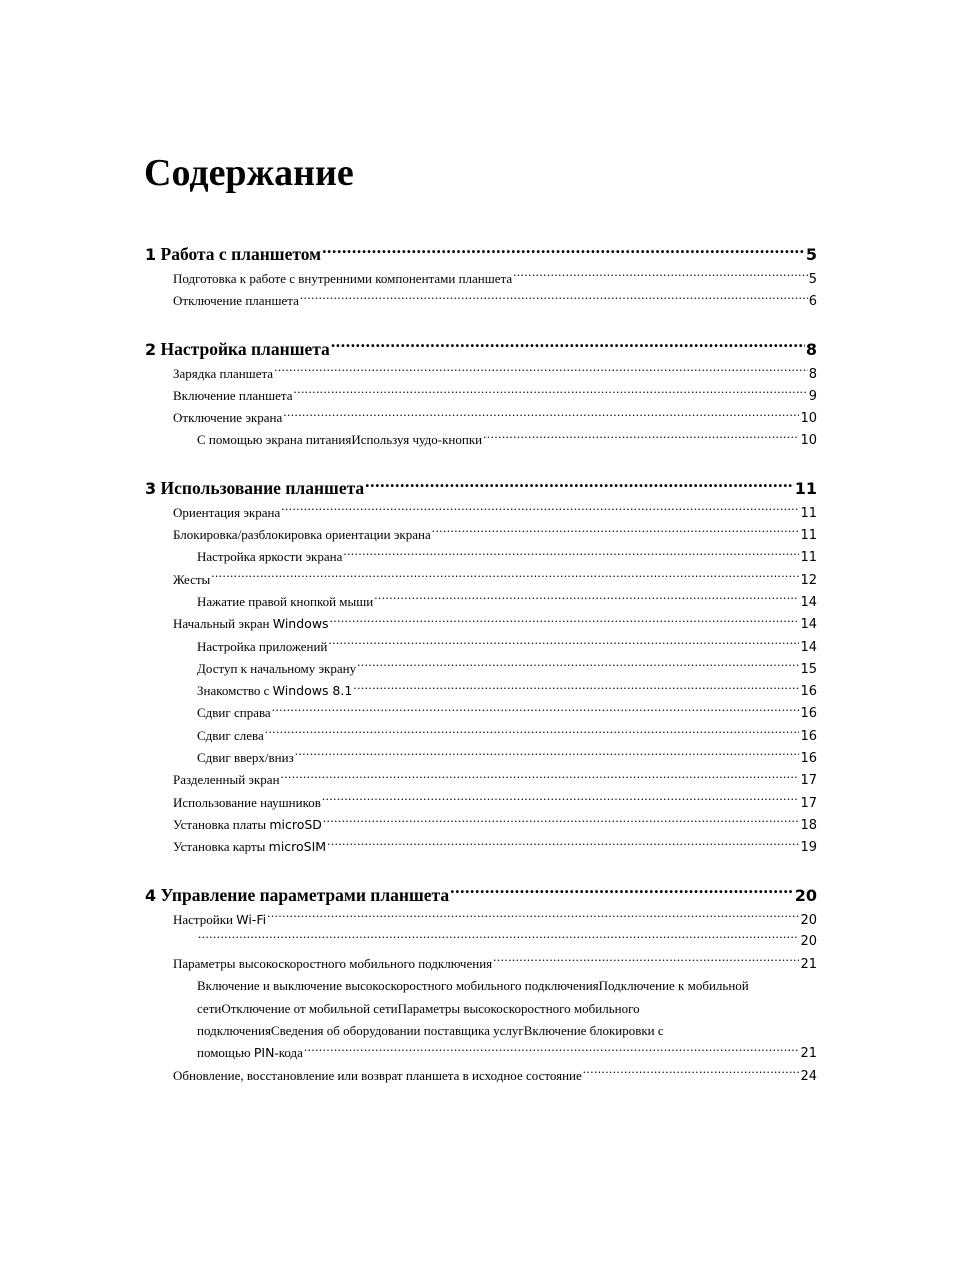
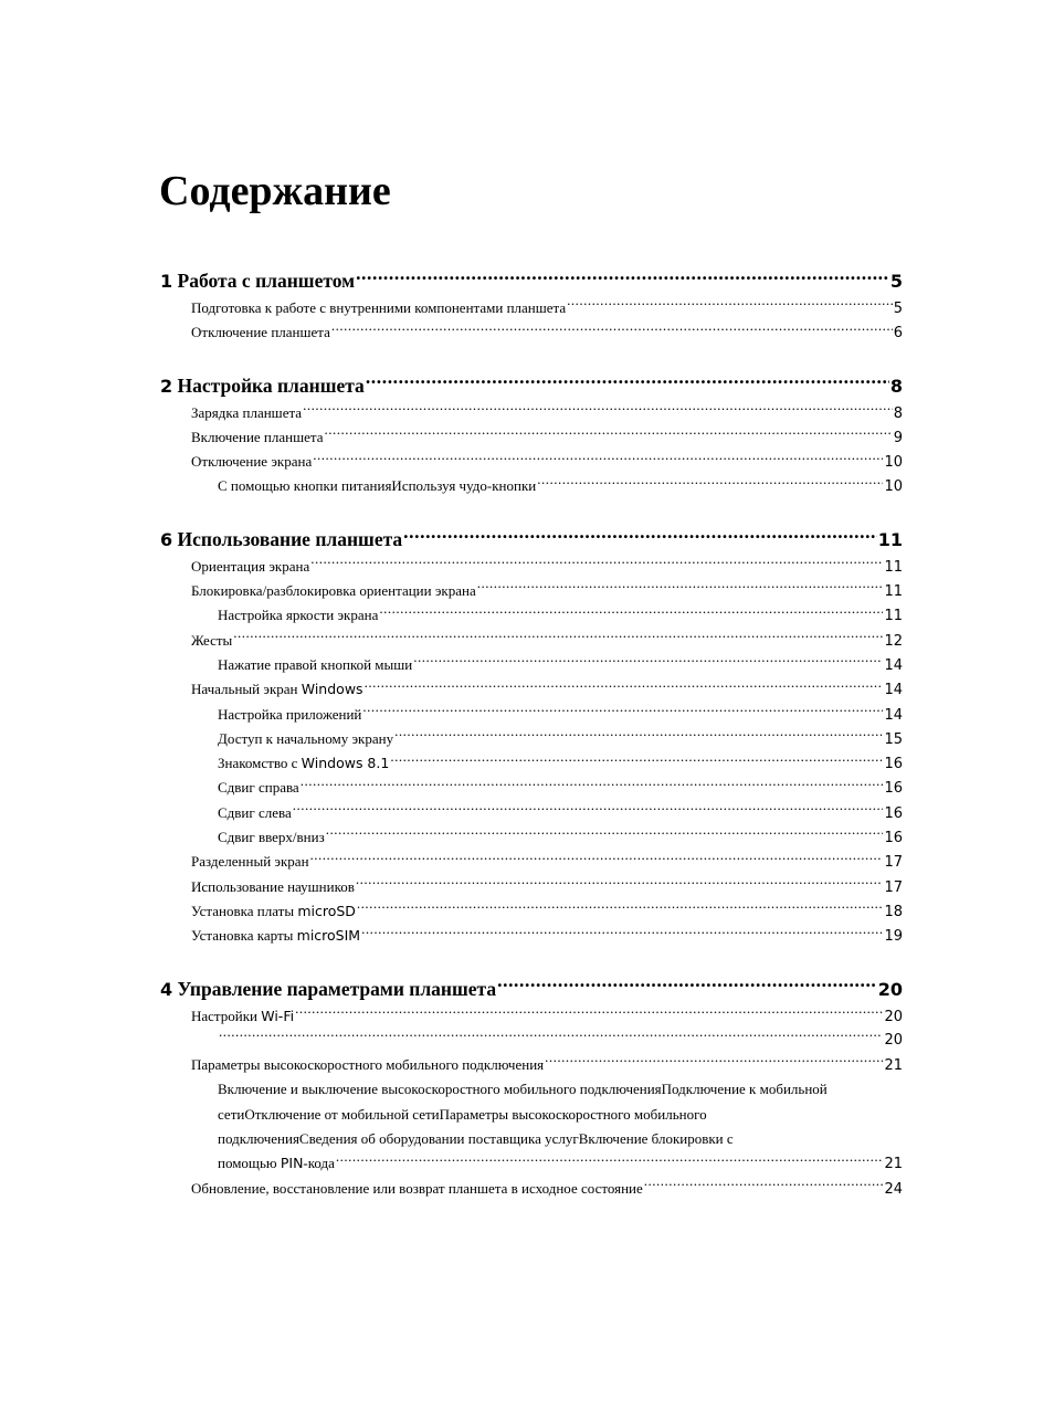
  Содержание
  1 Работа с планшетом
  5
  Подготовка к работе с внутренними компонентами планшета
  5
  Отключение планшета
  6
  2 Настройка планшета
  8
  Зарядка планшета
  8
  Включение планшета
  9
  Отключение экрана
  10
- С помощью экрана питанияИспользуя чудо-кнопки
+ С помощью кнопки питанияИспользуя чудо-кнопки
  10
- 3 Использование планшета
+ 6 Использование планшета
  11
  Ориентация экрана
  11
  Блокировка/разблокировка ориентации экрана
  11
  Настройка яркости экрана
  11
  Жесты
  12
  Нажатие правой кнопкой мыши
  14
  Начальный экран Windows
  14
  Настройка приложений
  14
  Доступ к начальному экрану
  15
  Знакомство с Windows 8.1
  16
  Сдвиг справа
  16
  Сдвиг слева
  16
  Сдвиг вверх/вниз
  16
  Разделенный экран
  17
  Использование наушников
  17
  Установка платы microSD
  18
  Установка карты microSIM
  19
  4 Управление параметрами планшета
  20
  Настройки Wi-Fi
  20
  20
  Параметры высокоскоростного мобильного подключения
  21
  Включение и выключение высокоскоростного мобильного подключенияПодключение к мобильной сетиОтключение от мобильной сетиПараметры высокоскоростного мобильного подключенияСведения об оборудовании поставщика услугВключение блокировки с
  помощью PIN-кода
  21
  Обновление, восстановление или возврат планшета в исходное состояние
  24
